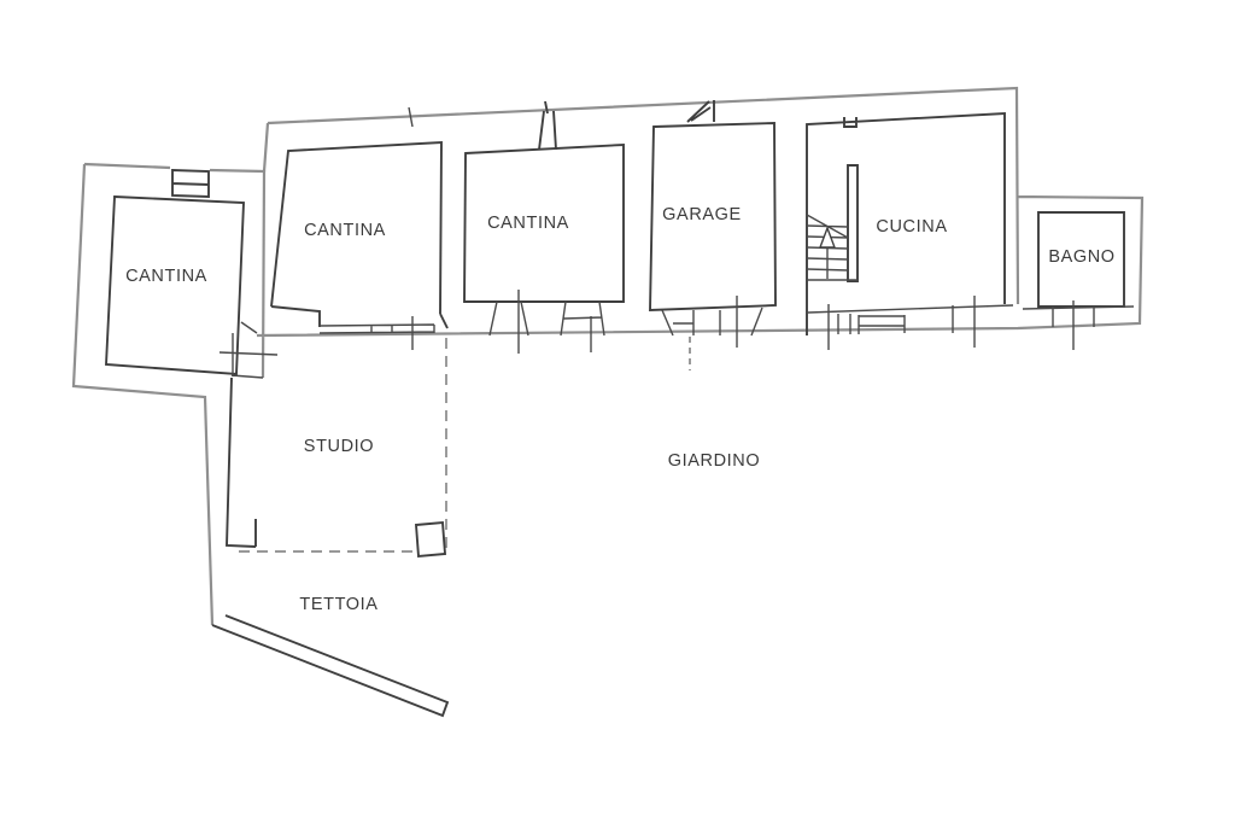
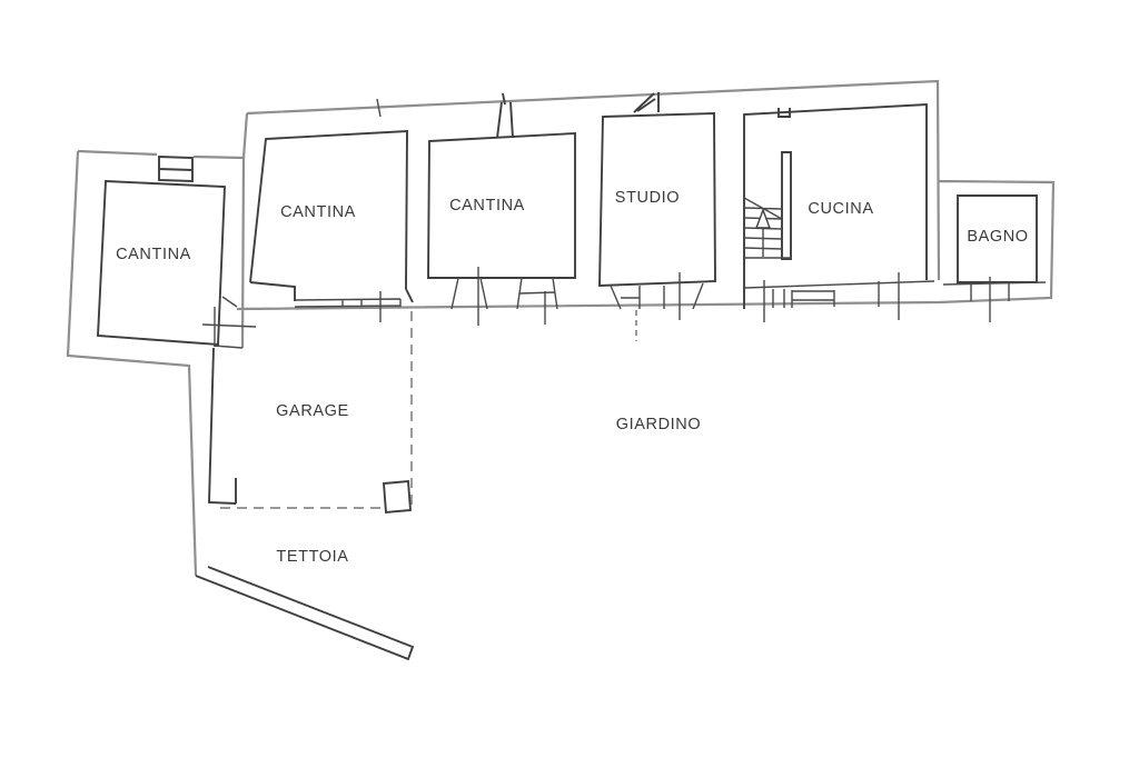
  CANTINA
  CANTINA
  CANTINA
- GARAGE
+ STUDIO
  CUCINA
  BAGNO
- STUDIO
+ GARAGE
  GIARDINO
  TETTOIA
